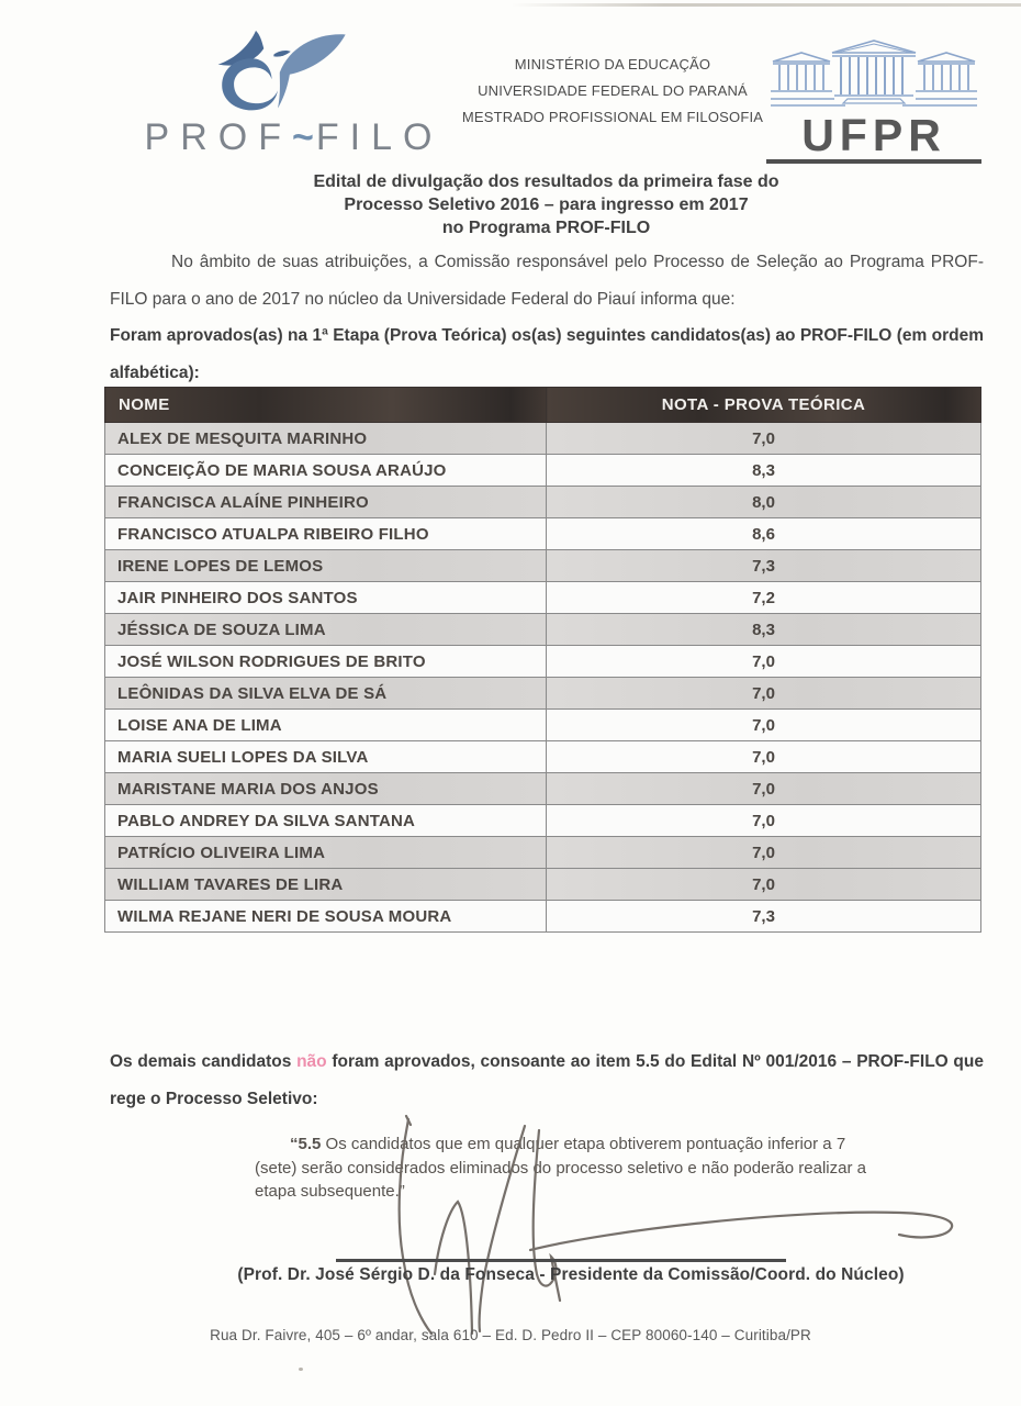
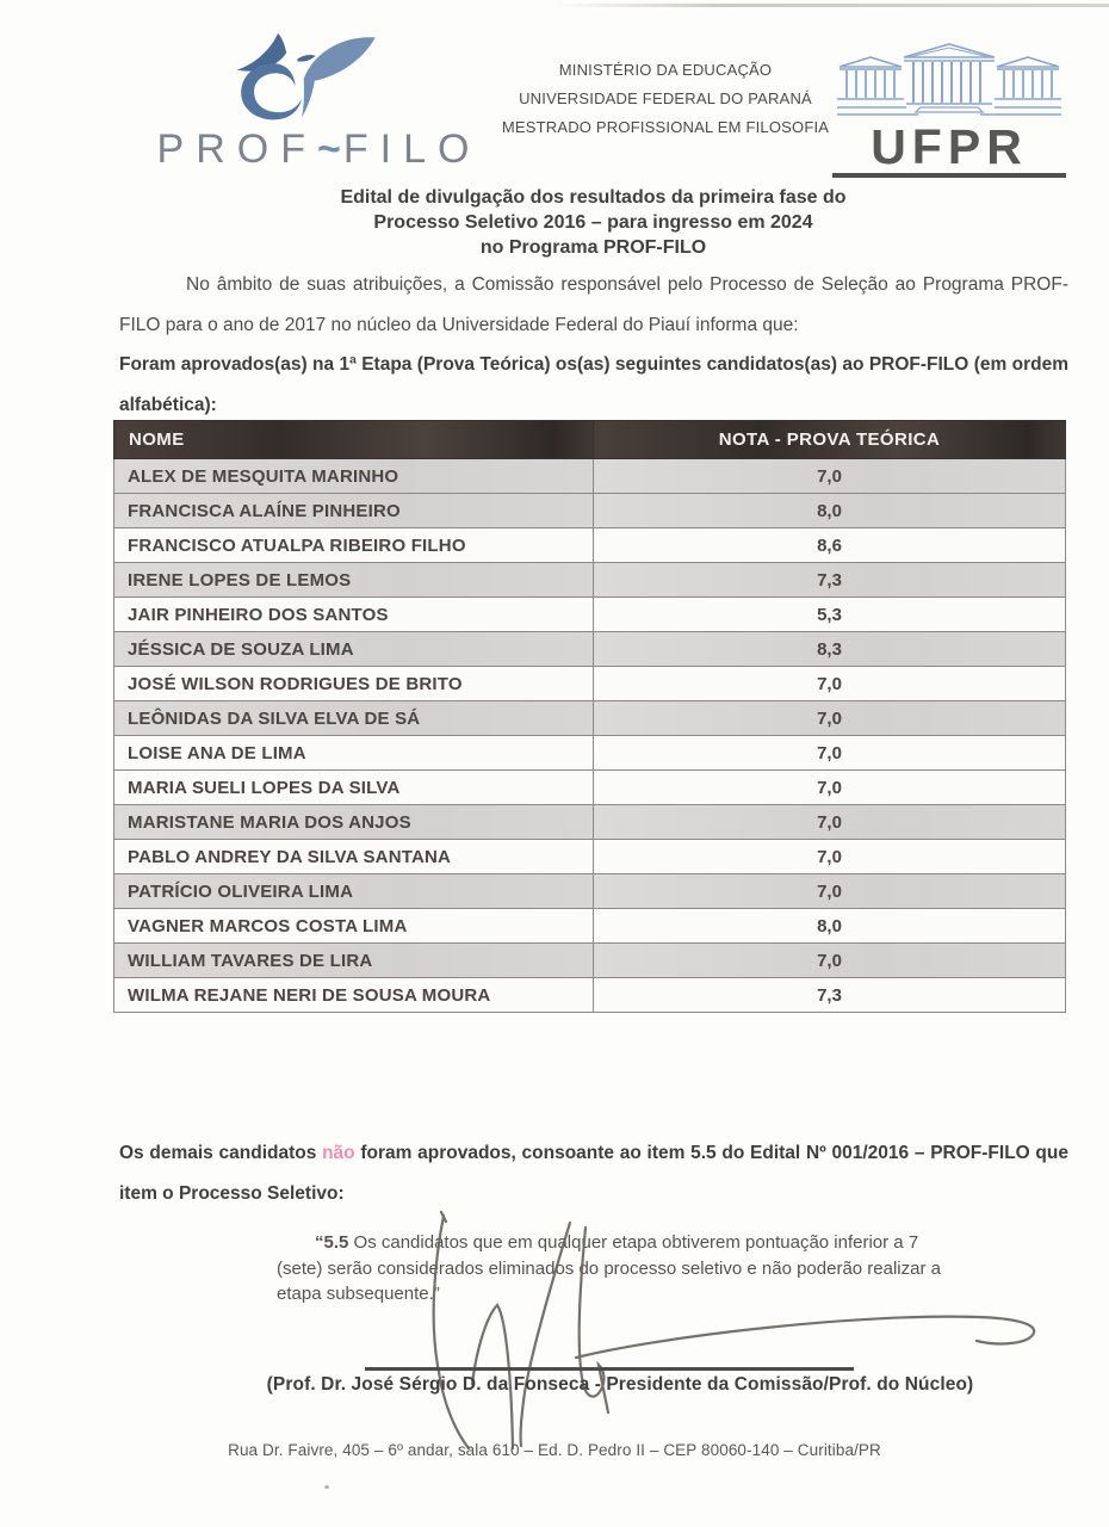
  PROF~FILO
  MINISTÉRIO DA EDUCAÇÃO
  UNIVERSIDADE FEDERAL DO PARANÁ
  MESTRADO PROFISSIONAL EM FILOSOFIA
  UFPR
  Edital de divulgação dos resultados da primeira fase do
- Processo Seletivo 2016 – para ingresso em 2017
+ Processo Seletivo 2016 – para ingresso em 2024
  no Programa PROF-FILO
  No âmbito de suas atribuições, a Comissão responsável pelo Processo de Seleção ao Programa PROF-FILO para o ano de 2017 no núcleo da Universidade Federal do Piauí informa que:
  Foram aprovados(as) na 1ª Etapa (Prova Teórica) os(as) seguintes candidatos(as) ao PROF-FILO (em ordem alfabética):
  NOME	NOTA - PROVA TEÓRICA
  ALEX DE MESQUITA MARINHO	7,0
- CONCEIÇÃO DE MARIA SOUSA ARAÚJO	8,3
  FRANCISCA ALAÍNE PINHEIRO	8,0
  FRANCISCO ATUALPA RIBEIRO FILHO	8,6
  IRENE LOPES DE LEMOS	7,3
- JAIR PINHEIRO DOS SANTOS	7,2
+ JAIR PINHEIRO DOS SANTOS	5,3
  JÉSSICA DE SOUZA LIMA	8,3
  JOSÉ WILSON RODRIGUES DE BRITO	7,0
  LEÔNIDAS DA SILVA ELVA DE SÁ	7,0
  LOISE ANA DE LIMA	7,0
  MARIA SUELI LOPES DA SILVA	7,0
  MARISTANE MARIA DOS ANJOS	7,0
  PABLO ANDREY DA SILVA SANTANA	7,0
  PATRÍCIO OLIVEIRA LIMA	7,0
+ VAGNER MARCOS COSTA LIMA	8,0
  WILLIAM TAVARES DE LIRA	7,0
  WILMA REJANE NERI DE SOUSA MOURA	7,3
- Os demais candidatos não foram aprovados, consoante ao item 5.5 do Edital Nº 001/2016 – PROF-FILO que rege o Processo Seletivo:
+ Os demais candidatos não foram aprovados, consoante ao item 5.5 do Edital Nº 001/2016 – PROF-FILO que item o Processo Seletivo:
  “5.5 Os candidtos que em qualquer etapa obtiverem pontuação inferior a 7 (sete) serão considerados eliminados do processo seletivo e não poderão realizar a etapa subsequente.”
- (Prof. Dr. José Sérgio D. da Fonseca - Presidente da Comissão/Coord. do Núcleo)
+ (Prof. Dr. José Sérgio D. da Fonseca - Presidente da Comissão/Prof. do Núcleo)
  Rua Dr. Faivre, 405 – 6º andar, sala 610 – Ed. D. Pedro II – CEP 80060-140 – Curitiba/PR
